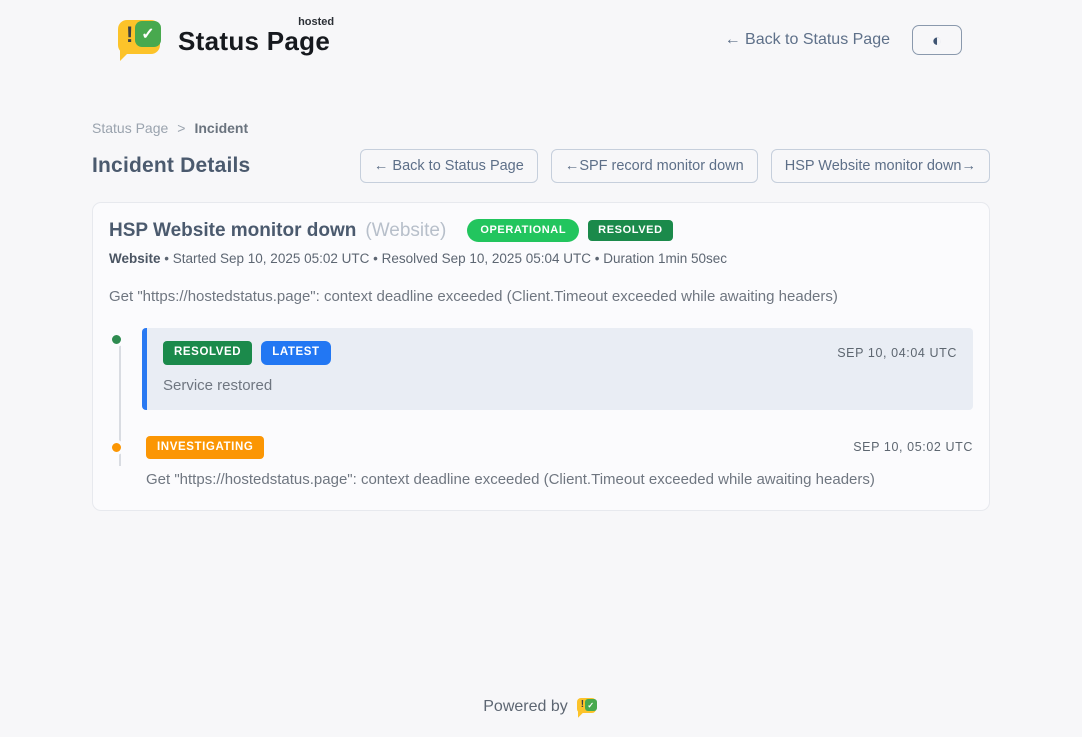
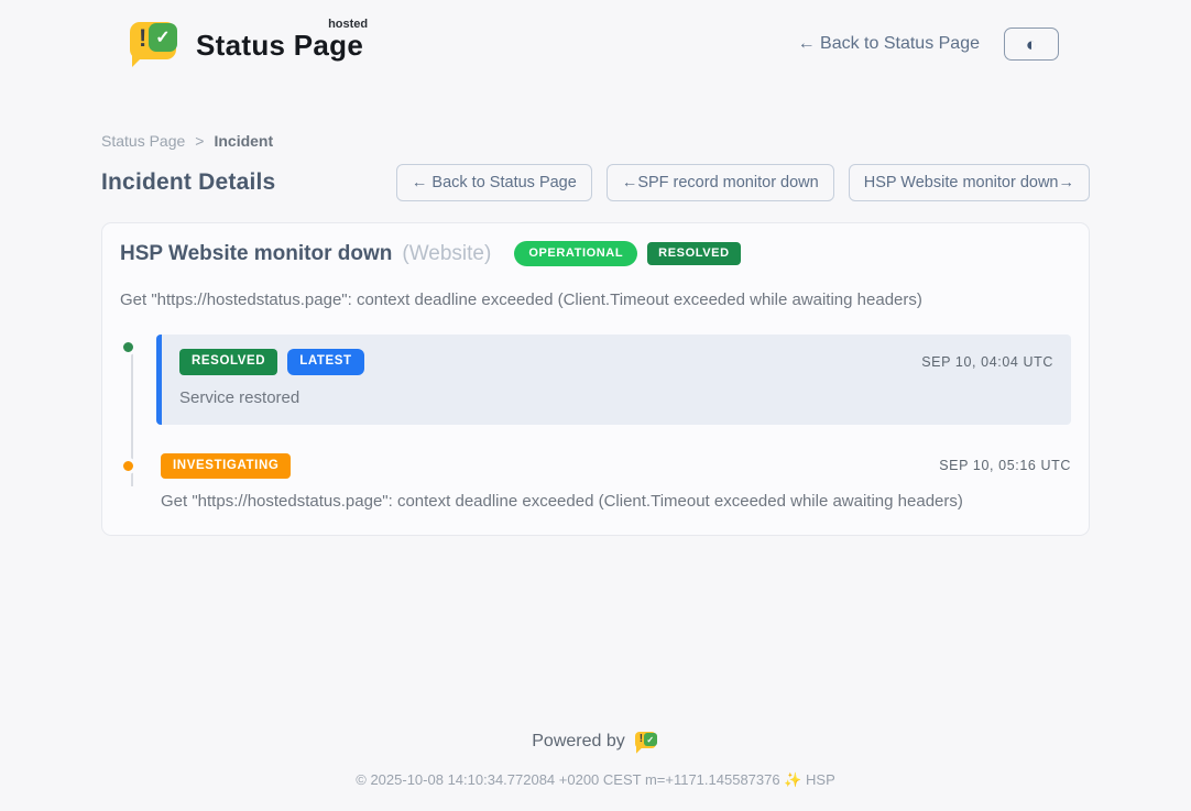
  !
  ✓
  Status Page
  hosted
  ← Back to Status Page
  ◐
  Status Page
  >
  Incident
  Incident Details
  ← Back to Status Page
  ←SPF record monitor down
  HSP Website monitor down→
  HSP Website monitor down
  (Website)
  OPERATIONAL
  RESOLVED
- Website • Started Sep 10, 2025 05:02 UTC • Resolved Sep 10, 2025 05:04 UTC • Duration 1min 50sec
  Get "https://hostedstatus.page": context deadline exceeded (Client.Timeout exceeded while awaiting headers)
  RESOLVED
  LATEST
  SEP 10, 04:04 UTC
  Service restored
  INVESTIGATING
- SEP 10, 05:02 UTC
+ SEP 10, 05:16 UTC
  Get "https://hostedstatus.page": context deadline exceeded (Client.Timeout exceeded while awaiting headers)
  Powered by
  !
  ✓
+ © 2025-10-08 14:10:34.772084 +0200 CEST m=+1171.145587376 ✨ HSP
